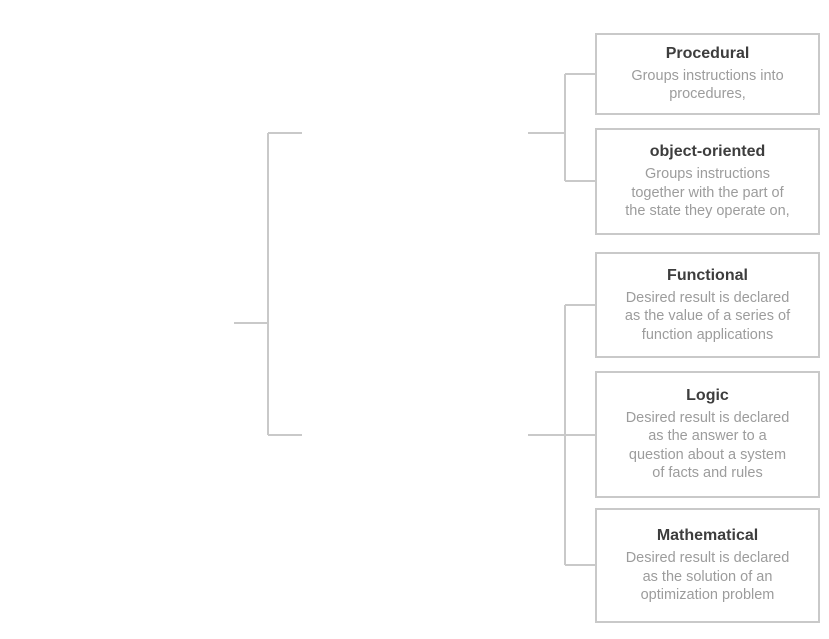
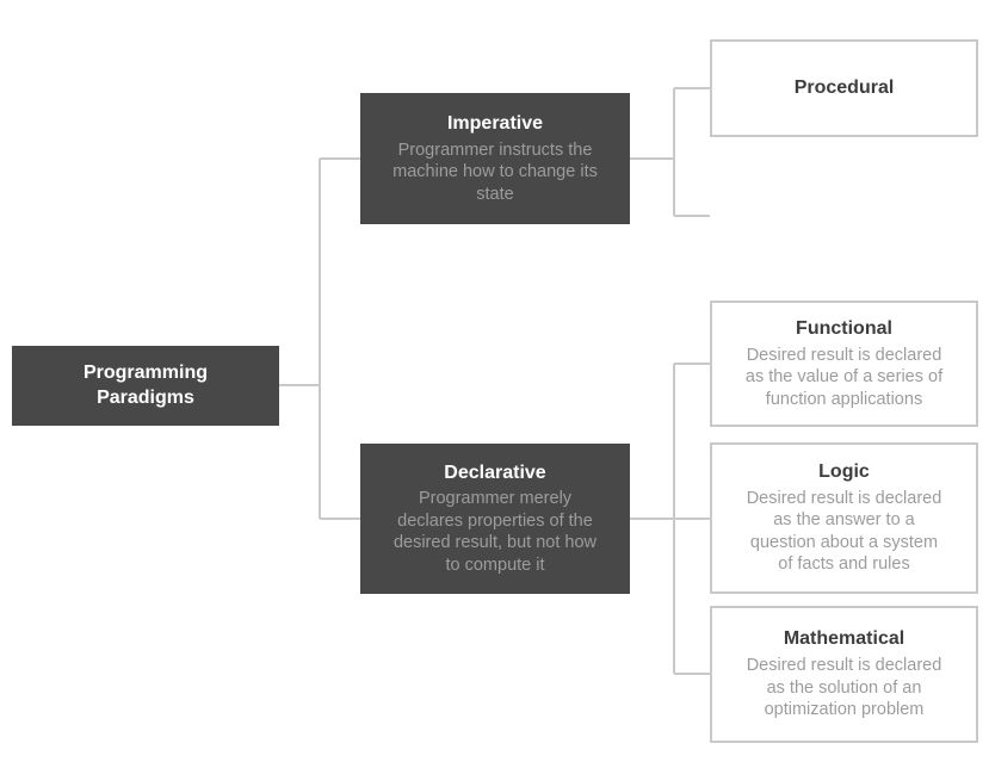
+ Programming
+ Paradigms
+ Imperative
+ Programmer instructs the
+ machine how to change its
+ state
+ Declarative
+ Programmer merely
+ declares properties of the
+ desired result, but not how
+ to compute it
  Procedural
- Groups instructions into
- procedures,
- object-oriented
- Groups instructions
- together with the part of
- the state they operate on,
  Functional
  Desired result is declared
  as the value of a series of
  function applications
  Logic
  Desired result is declared
  as the answer to a
  question about a system
  of facts and rules
  Mathematical
  Desired result is declared
  as the solution of an
  optimization problem
